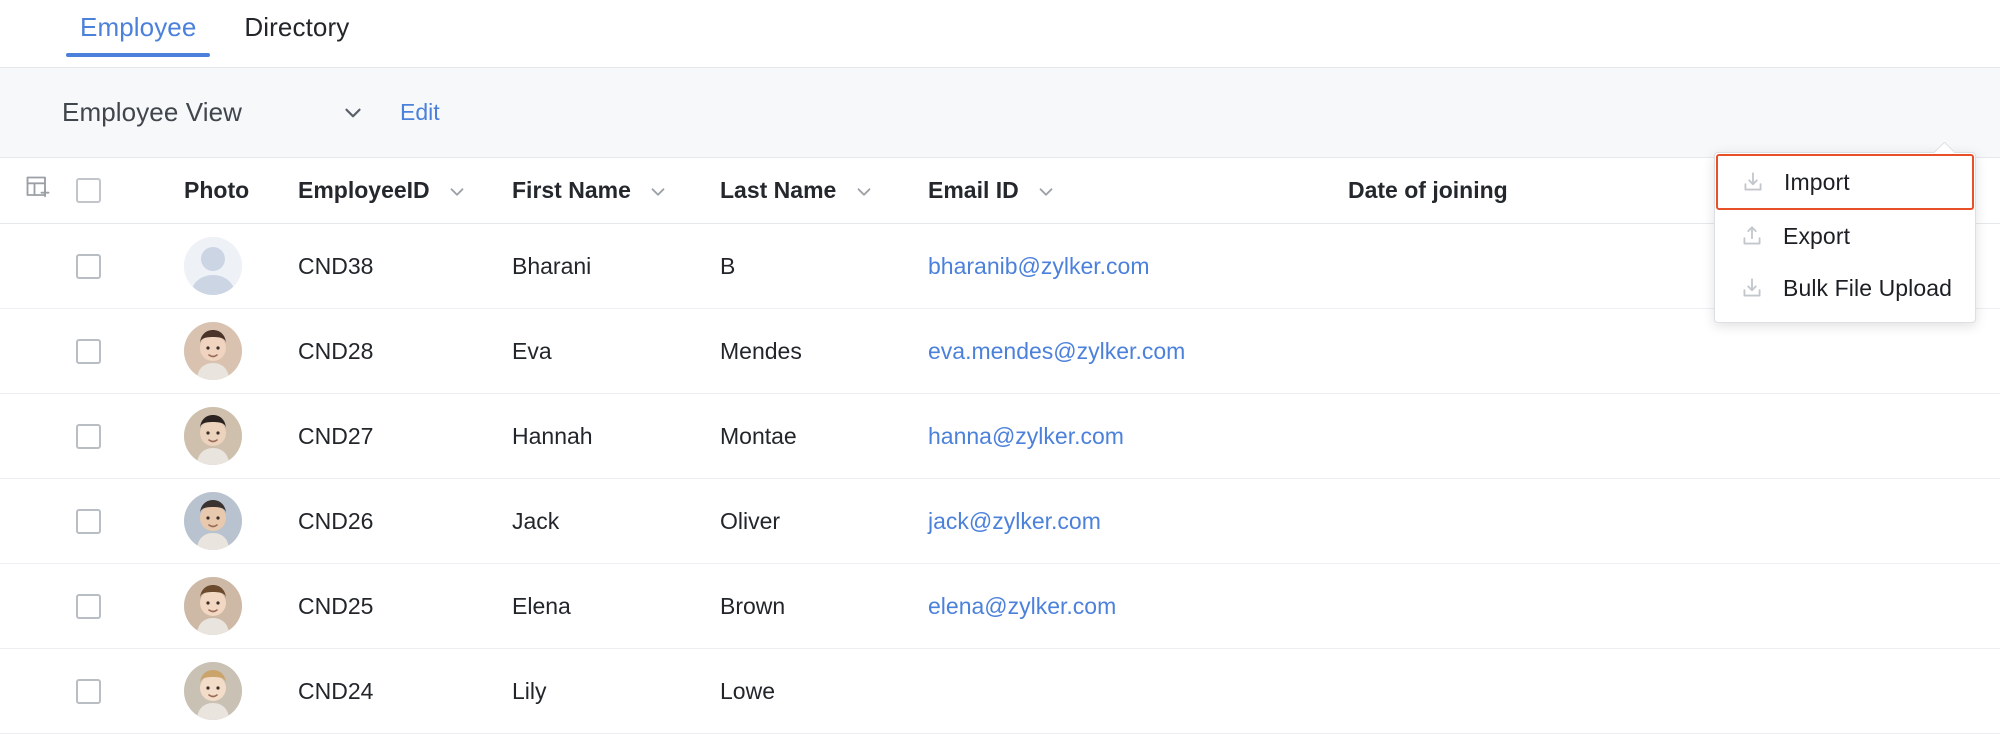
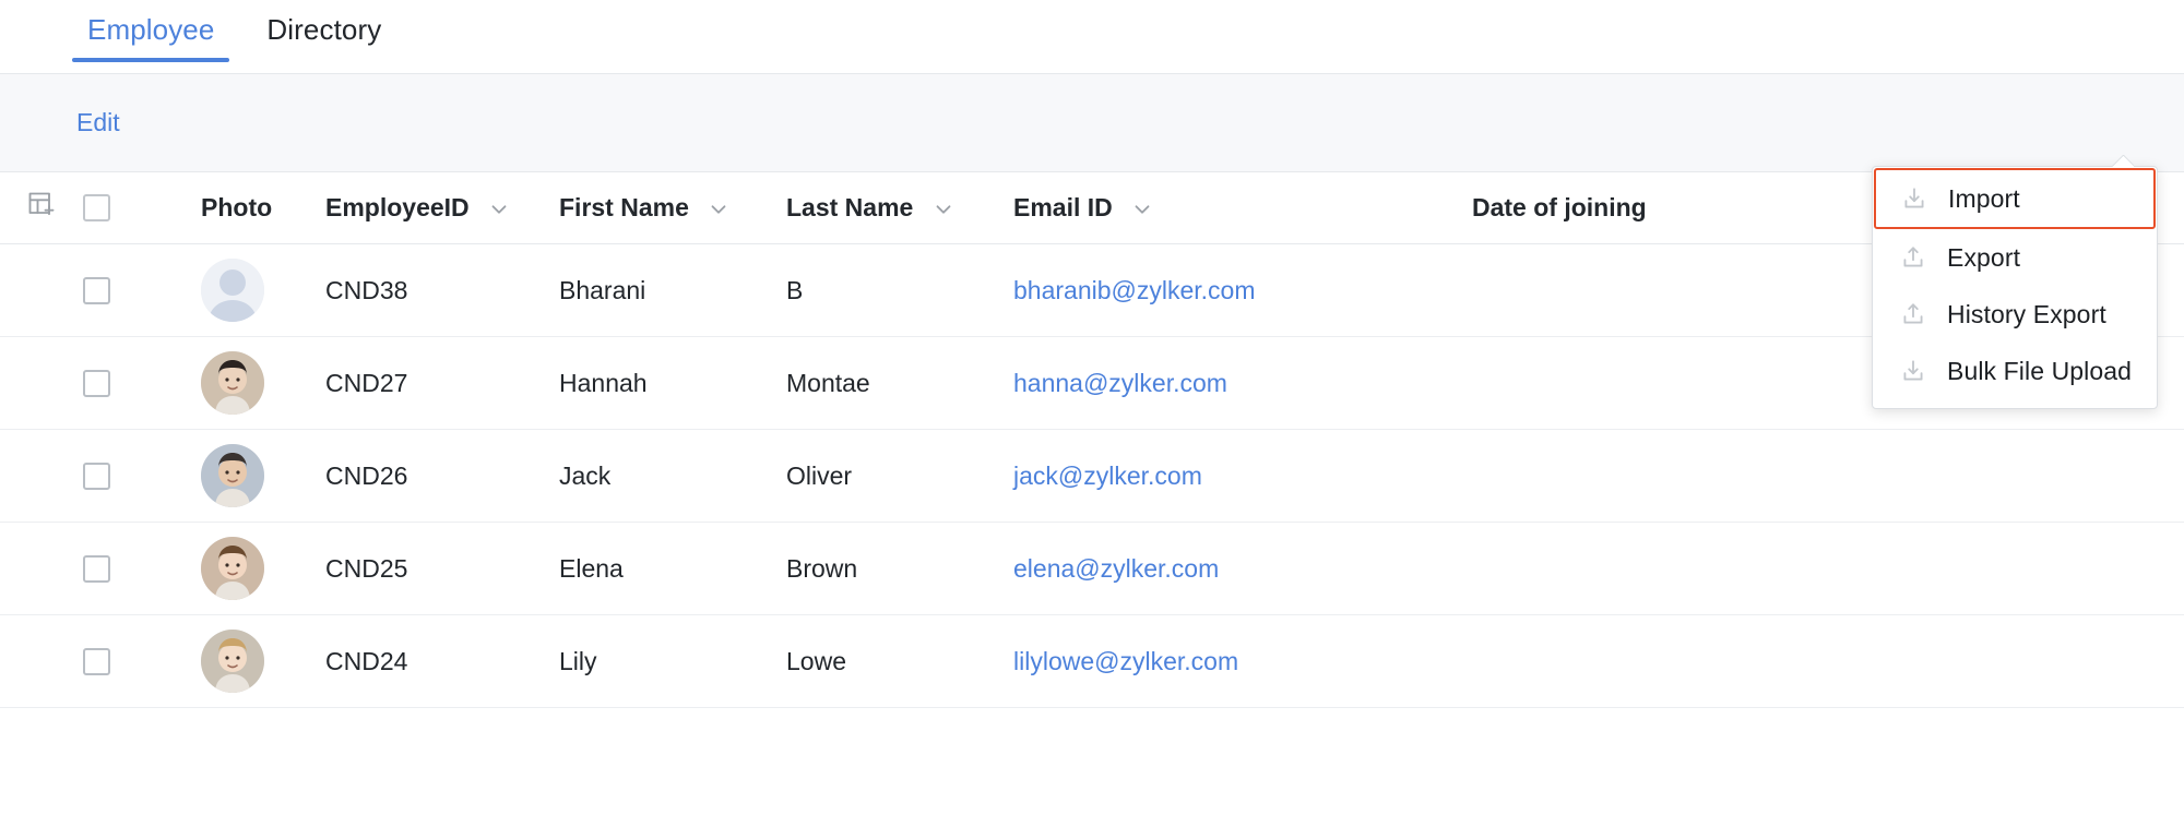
  Employee
  Directory
- Employee View
  Edit
  Import
  Export
+ History Export
  Bulk File Upload
  Photo
  EmployeeID
  First Name
  Last Name
  Email ID
  Date of joining
  CND38
  Bharani
  B
  bharanib@zylker.com
- CND28
- Eva
- Mendes
- eva.mendes@zylker.com
  CND27
  Hannah
  Montae
  hanna@zylker.com
  CND26
  Jack
  Oliver
  jack@zylker.com
  CND25
  Elena
  Brown
  elena@zylker.com
  CND24
  Lily
  Lowe
+ lilylowe@zylker.com
